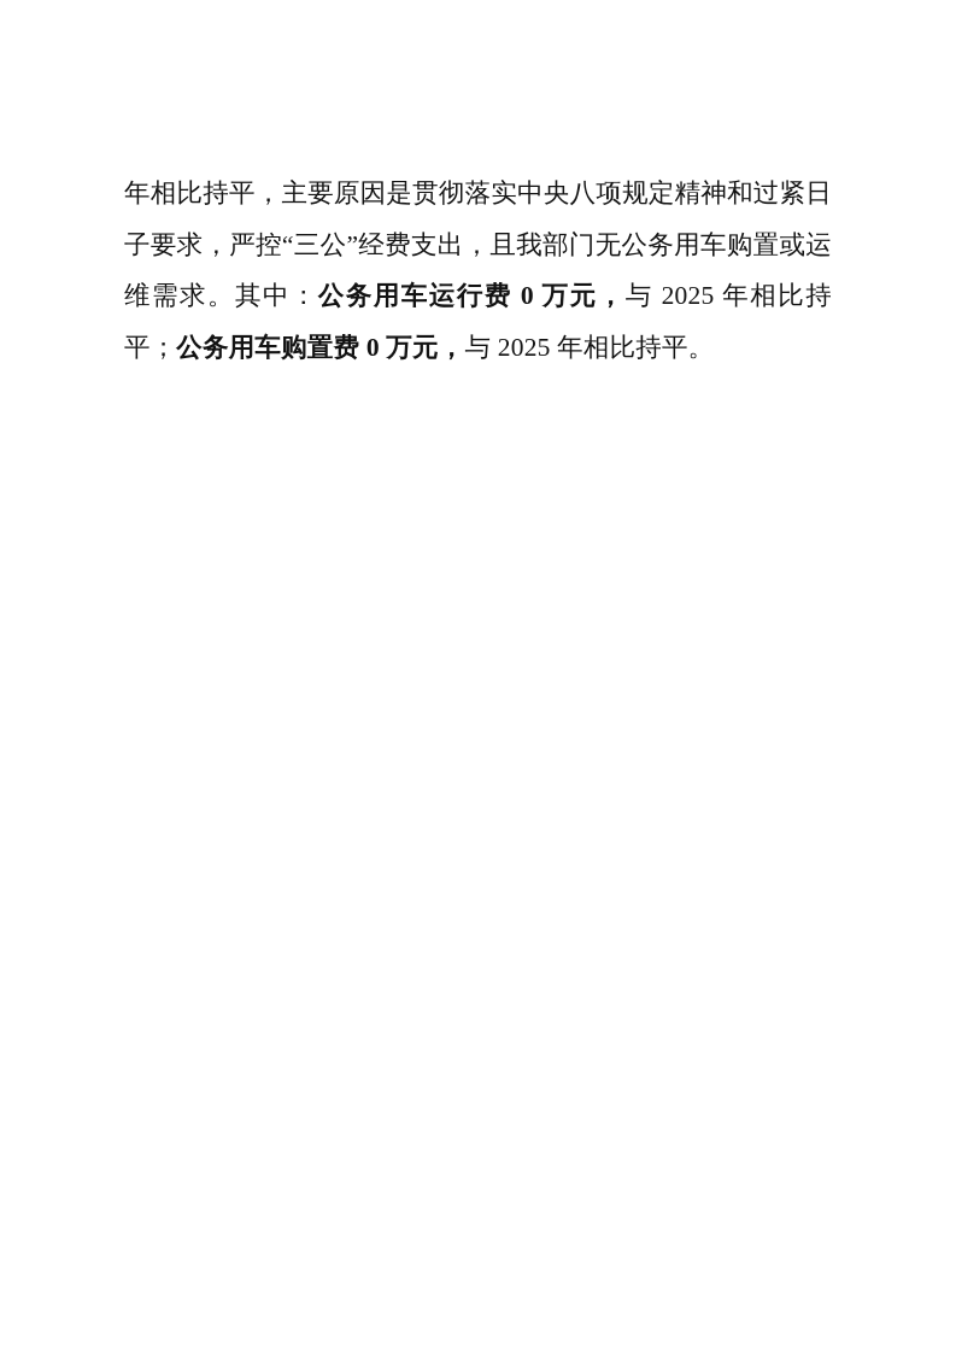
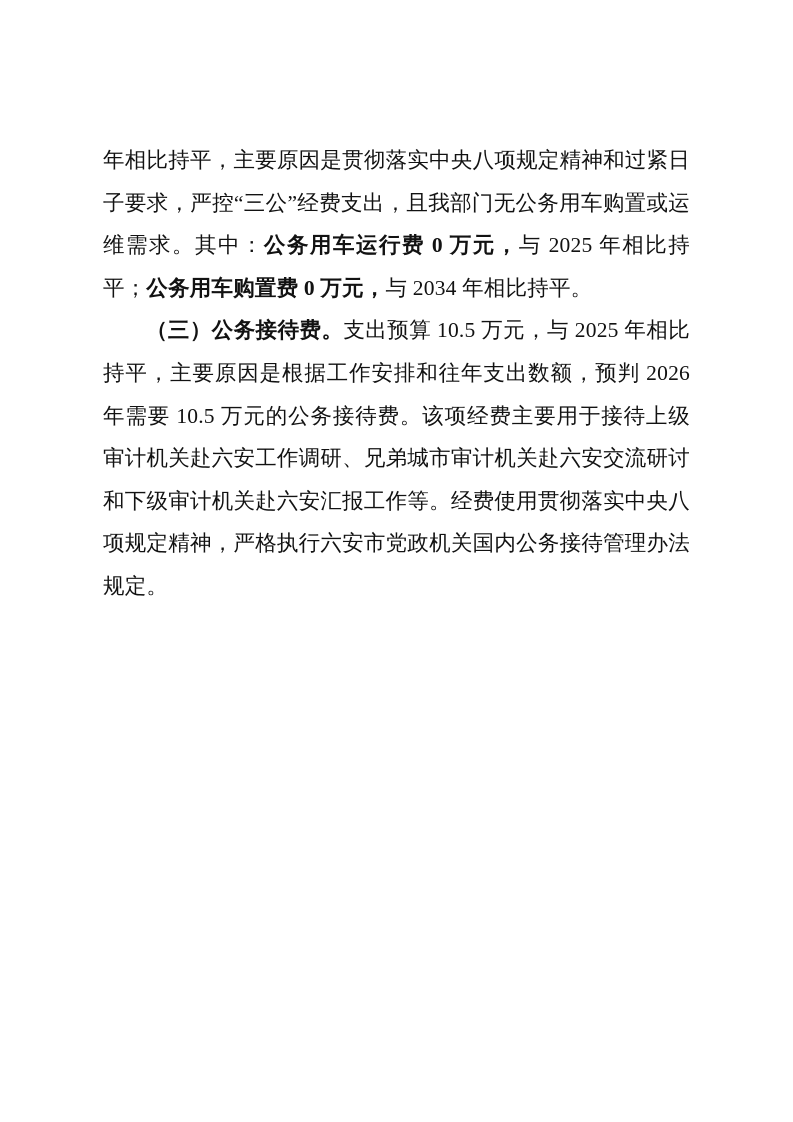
- 年相比持平，主要原因是贯彻落实中央八项规定精神和过紧日子要求，严控“三公”经费支出，且我部门无公务用车购置或运维需求。其中：公务用车运行费 0 万元，与 2025 年相比持平；公务用车购置费 0 万元，与 2025 年相比持平。
+ 年相比持平，主要原因是贯彻落实中央八项规定精神和过紧日子要求，严控“三公”经费支出，且我部门无公务用车购置或运维需求。其中：公务用车运行费 0 万元，与 2025 年相比持平；公务用车购置费 0 万元，与 2034 年相比持平。
+ （三）公务接待费。支出预算 10.5 万元，与 2025 年相比持平，主要原因是根据工作安排和往年支出数额，预判 2026 年需要 10.5 万元的公务接待费。该项经费主要用于接待上级审计机关赴六安工作调研、兄弟城市审计机关赴六安交流研讨和下级审计机关赴六安汇报工作等。经费使用贯彻落实中央八项规定精神，严格执行六安市党政机关国内公务接待管理办法规定。
